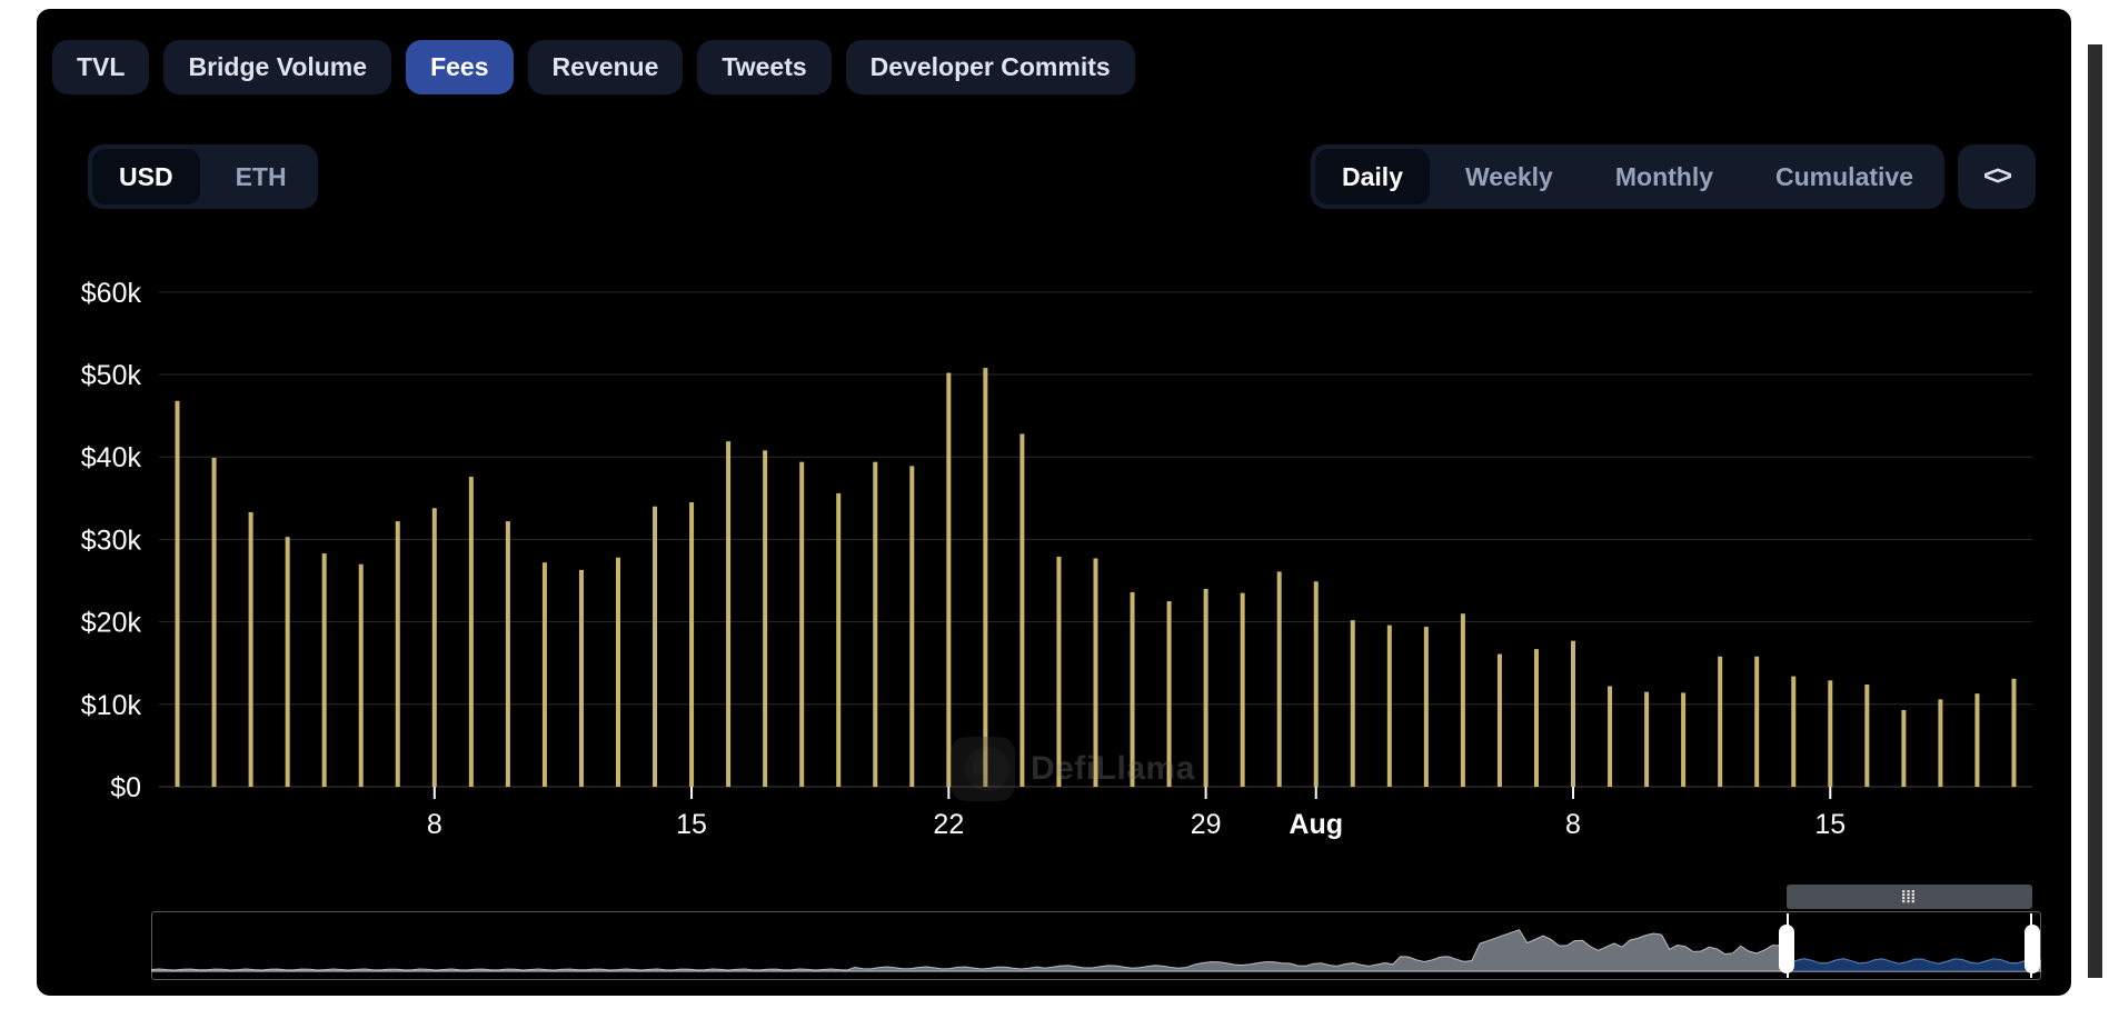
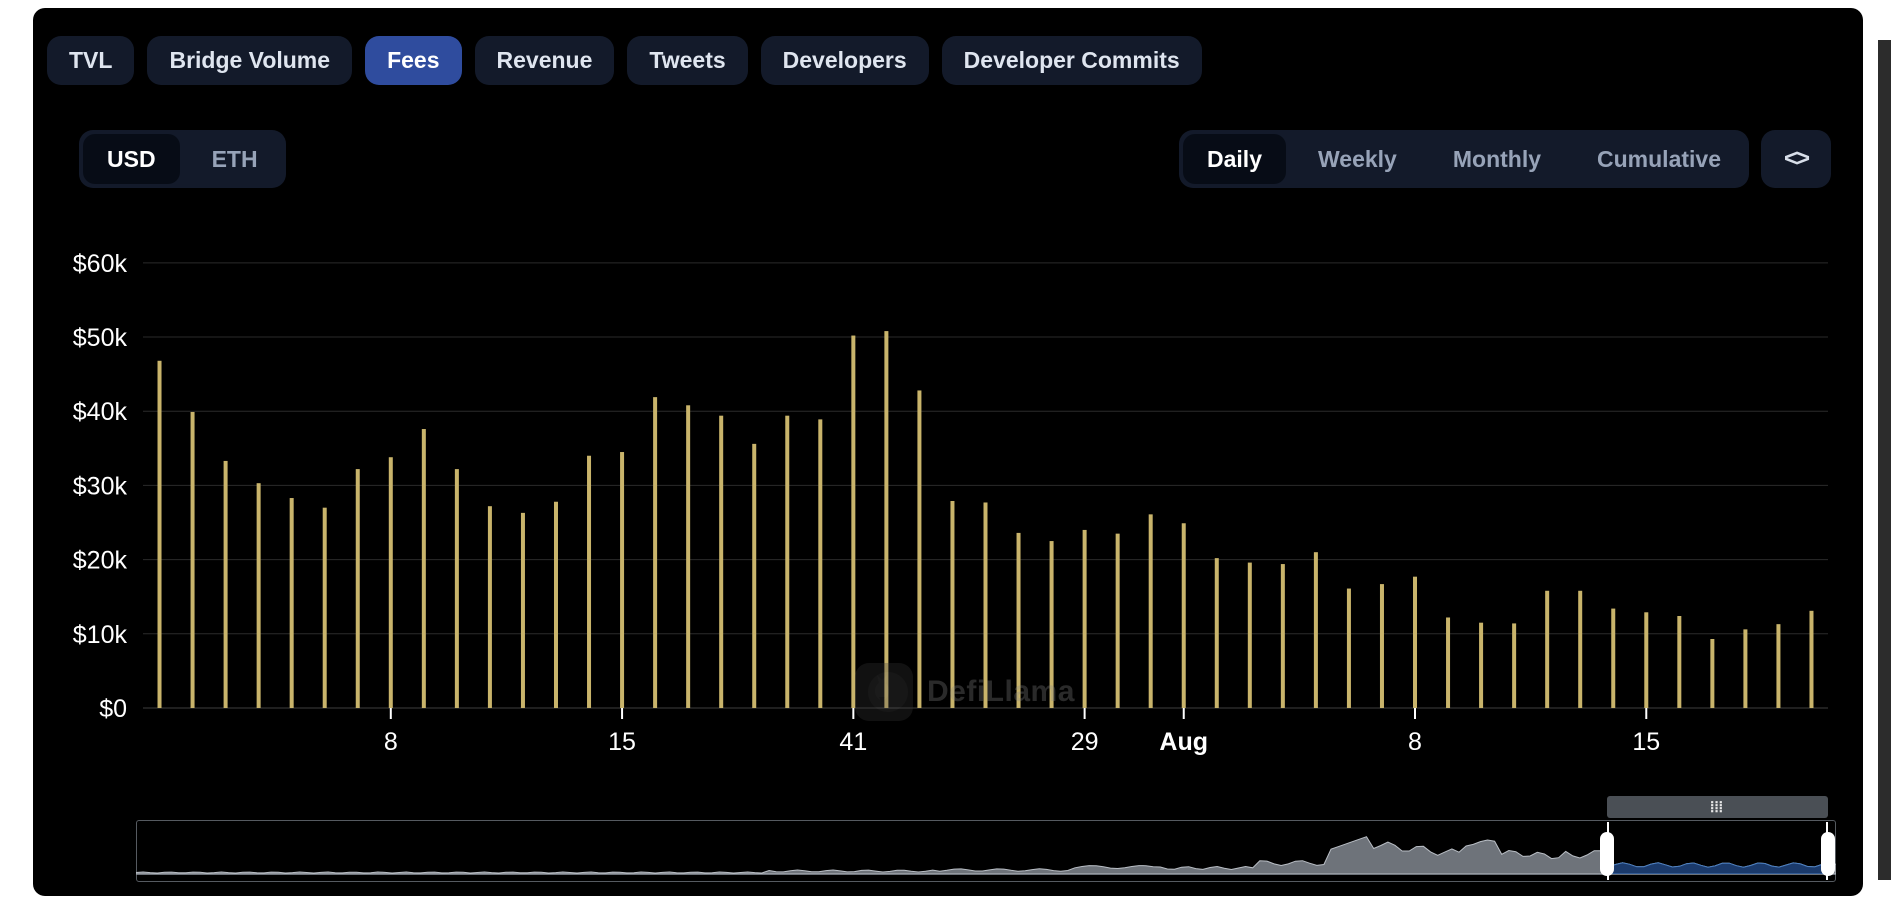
  TVL
  Bridge Volume
  Fees
  Revenue
  Tweets
+ Developers
  Developer Commits
  USD
  ETH
  Daily
  Weekly
  Monthly
  Cumulative
  <>
  $0
  $10k
  $20k
  $30k
  $40k
  $50k
  $60k
  8
  15
- 22
+ 41
  29
  Aug
  8
  15
  DefiLlama
  ⦙⦙⦙
